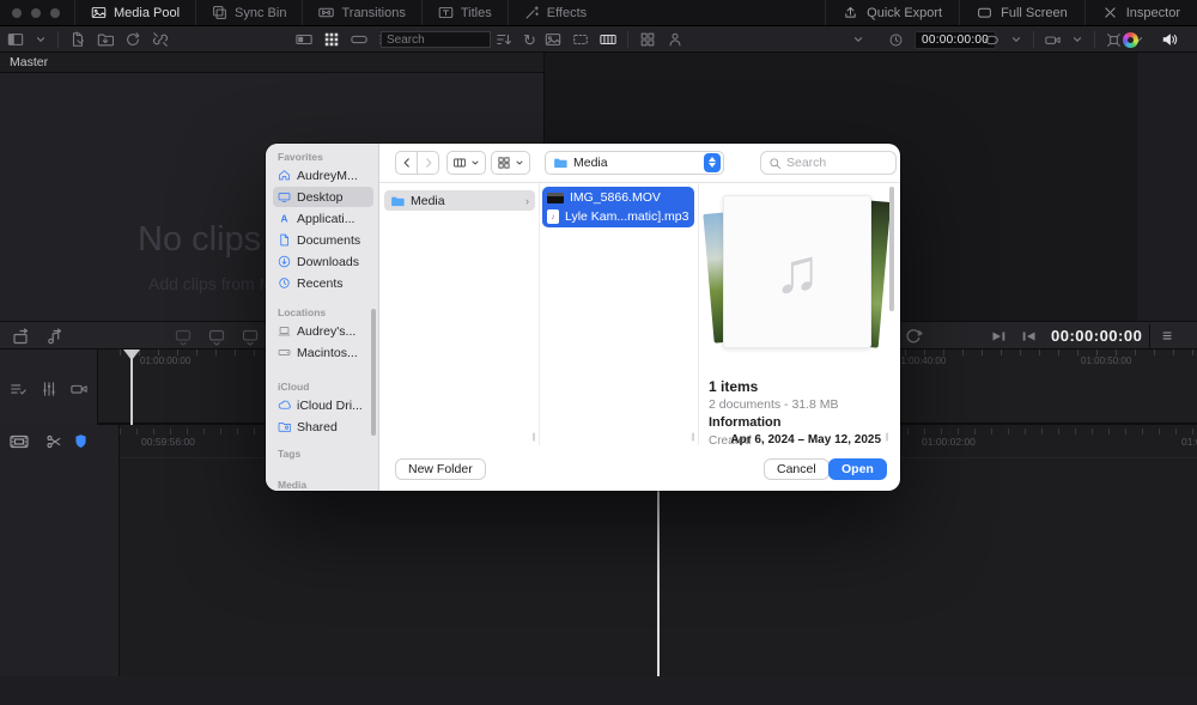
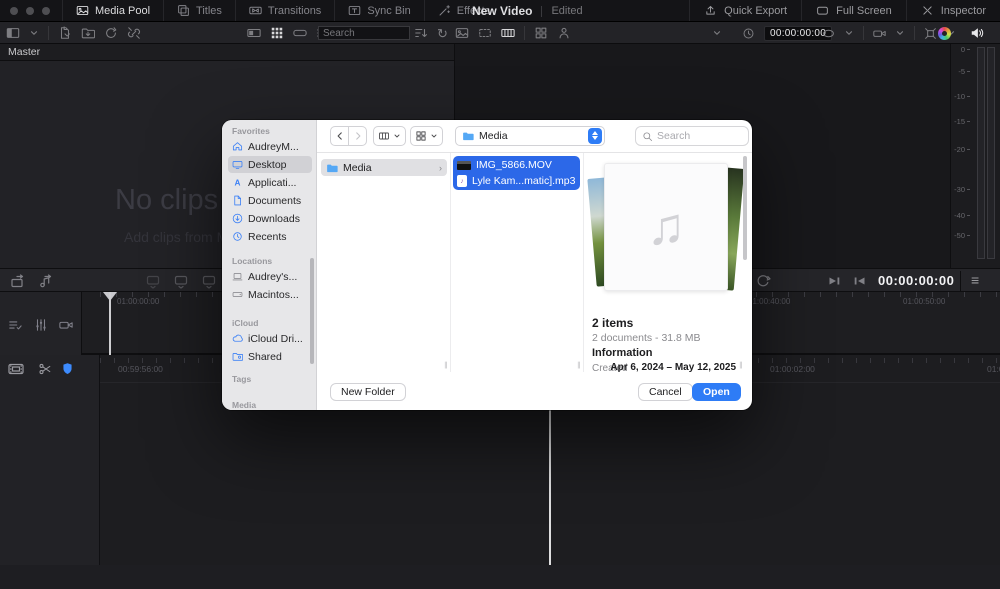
  Media Pool
- Sync Bin
+ Titles
  Transitions
- Titles
+ Sync Bin
  Effects
+ New Video
+ Edited
  Quick Export
  Full Screen
  Inspector
  Search
  00:00:00:0
  Master
  No clips
  Add clips from
+ 0
+ -5
+ -10
+ -15
+ -20
+ -30
+ -40
+ -50
  00:00:00:00
  01:00:00:00
  1:00:40:00
  01:00:50:00
  00:59:56:00
  01:00:02:00
  01:
  Favorites
  AudreyM...
  Desktop
  Applicati...
  Documents
  Downloads
  Recents
  Locations
  Audrey's...
  Macintos...
  iCloud
  iCloud Dri...
  Shared
  Tags
  Media
  Media
  Search
  Media
  ›
  IMG_5866.MOV
  Lyle Kam...matic].mp3
- 1 items
+ 2 items
  2 documents - 31.8 MB
  Information
  Created
  Apr 6, 2024 – May 12, 2025
  New Folder
  Cancel
  Open
